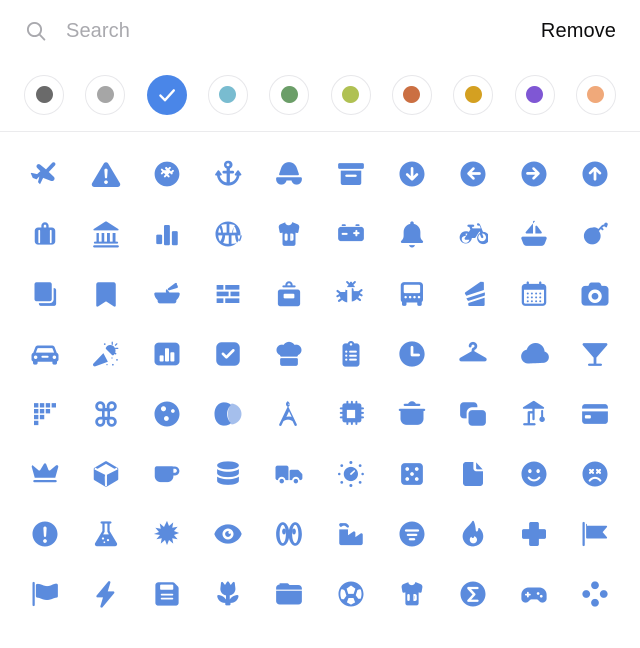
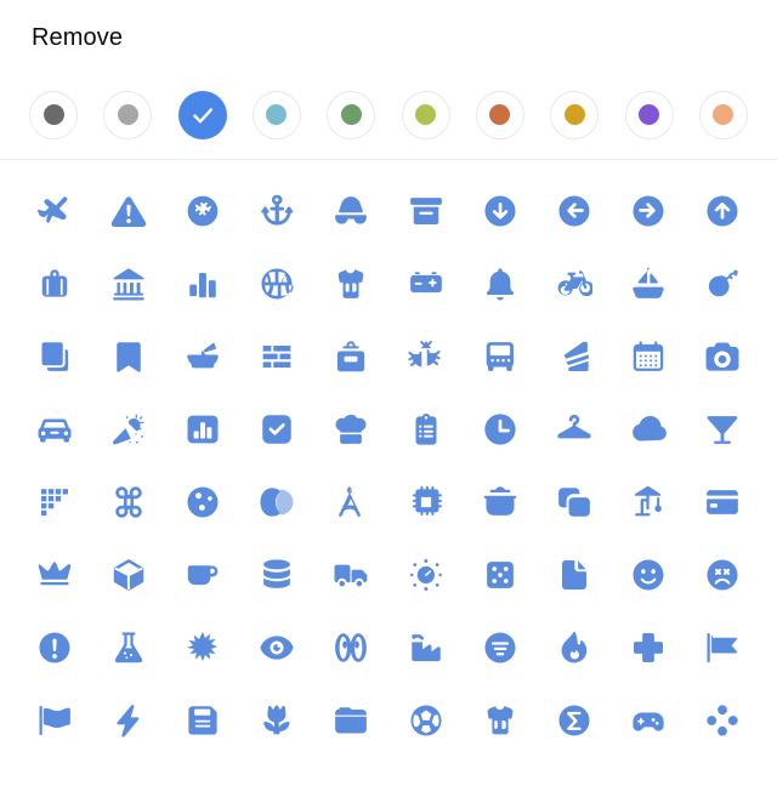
- Search
  Remove
